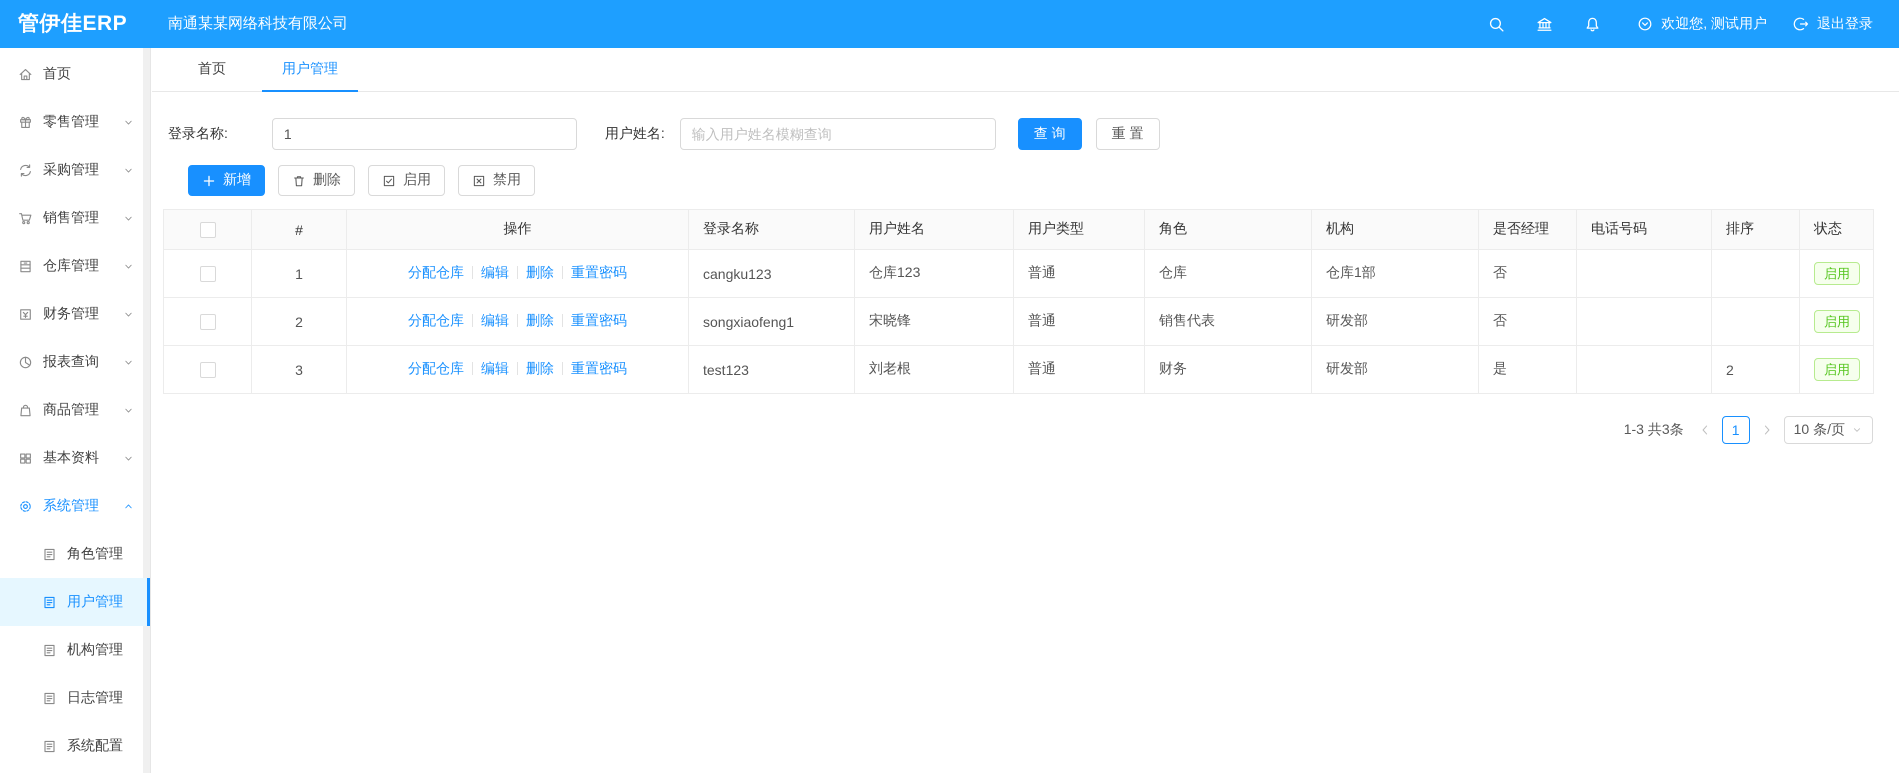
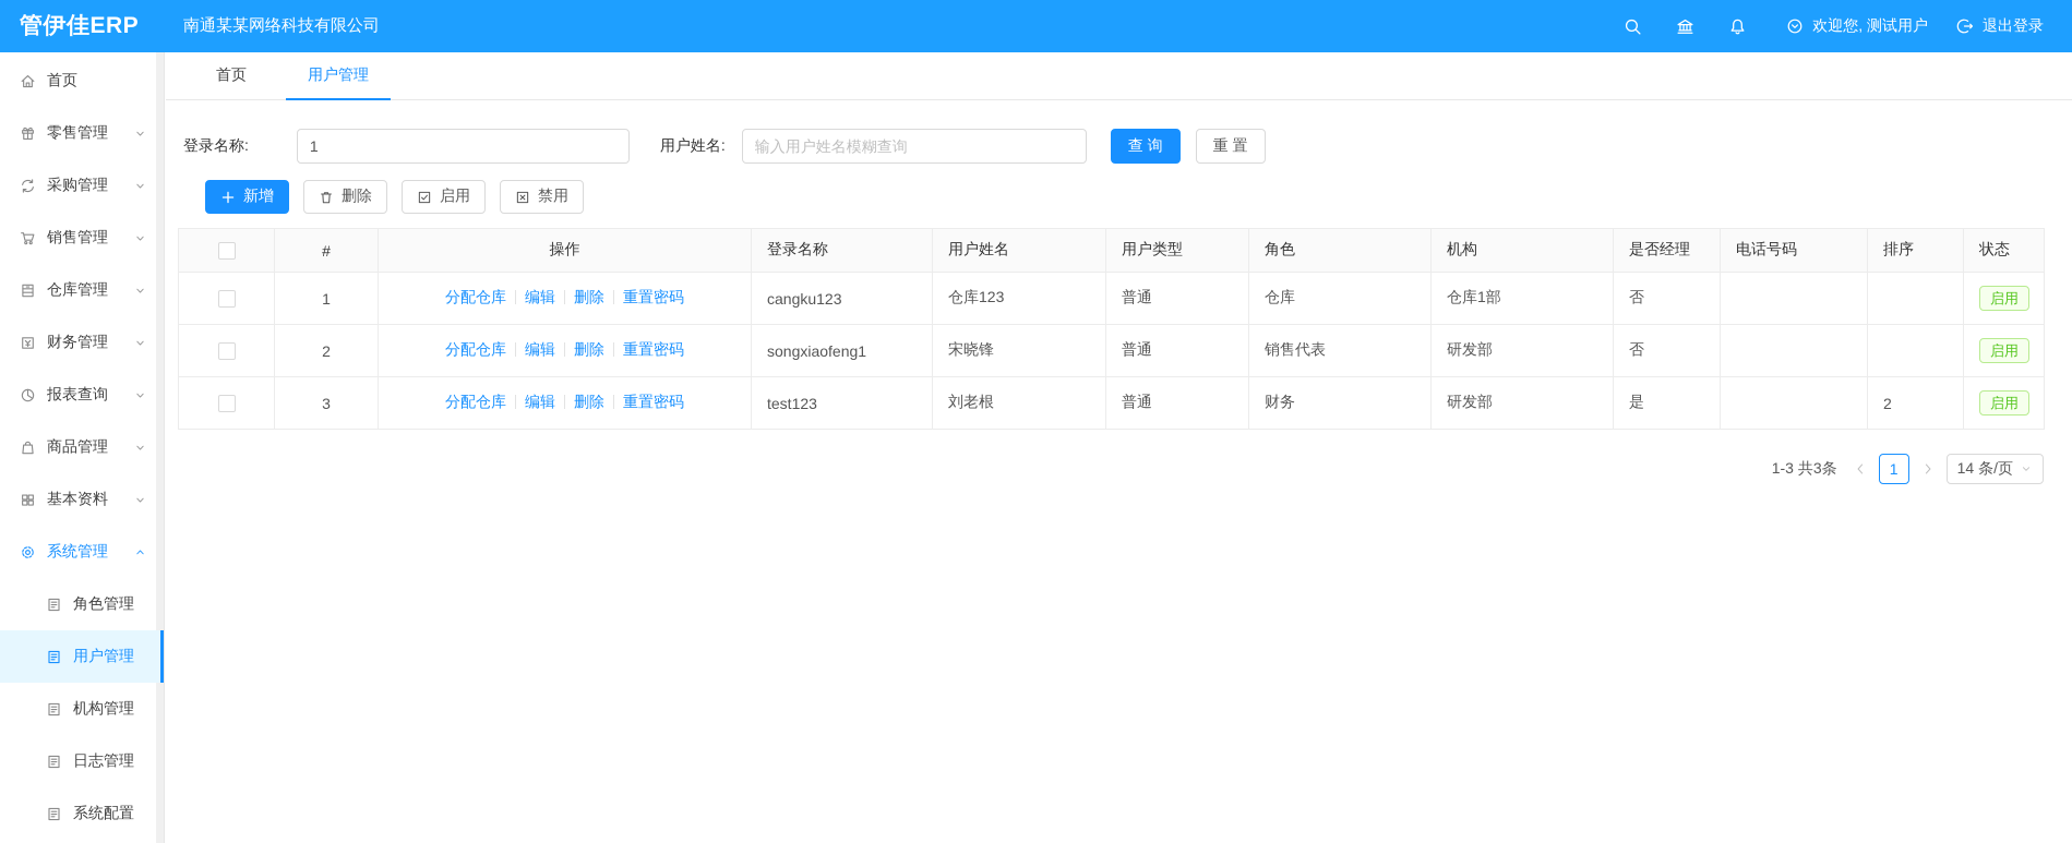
  管伊佳ERP
  南通某某网络科技有限公司
  欢迎您, 测试用户
  退出登录
  首页
  零售管理
  采购管理
  销售管理
  仓库管理
  财务管理
  报表查询
  商品管理
  基本资料
  系统管理
  角色管理
  用户管理
  机构管理
  日志管理
  系统配置
  首页
  用户管理
  登录名称:
  1
  用户姓名:
  输入用户姓名模糊查询
  查 询
  重 置
  新增
  删除
  启用
  禁用
  	#	操作	登录名称	用户姓名	用户类型	角色	机构	是否经理	电话号码	排序	状态
  	1	分配仓库 编辑 删除 重置密码	cangku123	仓库123	普通	仓库	仓库1部	否			启用
  	2	分配仓库 编辑 删除 重置密码	songxiaofeng1	宋晓锋	普通	销售代表	研发部	否			启用
  	3	分配仓库 编辑 删除 重置密码	test123	刘老根	普通	财务	研发部	是		2	启用
  1-3 共3条
  1
- 10 条/页
+ 14 条/页
